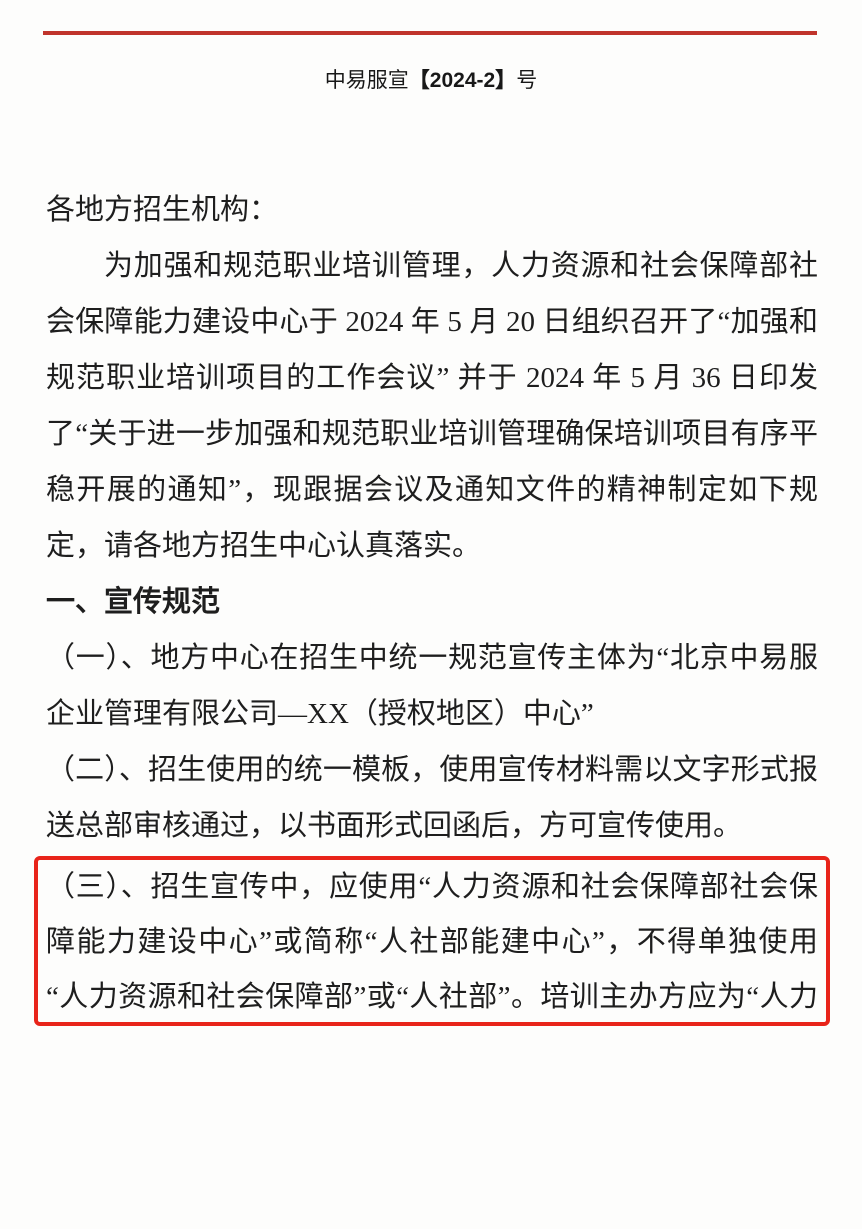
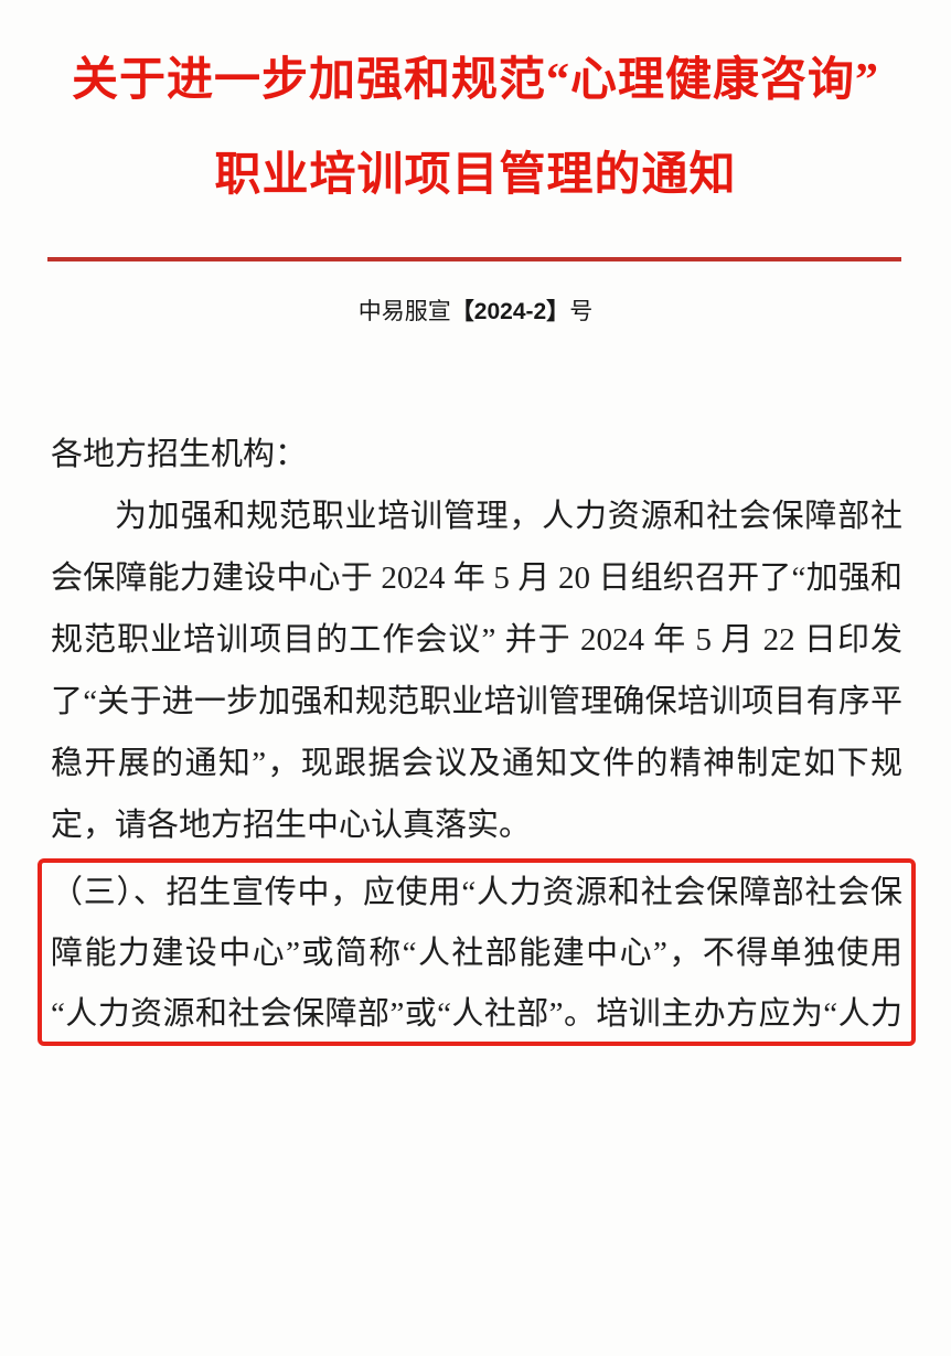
+ 关于进一步加强和规范“心理健康咨询”
+ 职业培训项目管理的通知
  中易服宣【2024-2】号
  各地方招生机构：
- 为加强和规范职业培训管理，人力资源和社会保障部社会保障能力建设中心于 2024 年 5 月 20 日组织召开了“加强和规范职业培训项目的工作会议” 并于 2024 年 5 月 36 日印发了“关于进一步加强和规范职业培训管理确保培训项目有序平稳开展的通知”，现跟据会议及通知文件的精神制定如下规定，请各地方招生中心认真落实。
+ 为加强和规范职业培训管理，人力资源和社会保障部社会保障能力建设中心于 2024 年 5 月 20 日组织召开了“加强和规范职业培训项目的工作会议” 并于 2024 年 5 月 22 日印发了“关于进一步加强和规范职业培训管理确保培训项目有序平稳开展的通知”，现跟据会议及通知文件的精神制定如下规定，请各地方招生中心认真落实。
- 一、宣传规范
- （一）、地方中心在招生中统一规范宣传主体为“北京中易服企业管理有限公司—XX（授权地区）中心”
- （二）、招生使用的统一模板，使用宣传材料需以文字形式报送总部审核通过，以书面形式回函后，方可宣传使用。
  （三）、招生宣传中，应使用“人力资源和社会保障部社会保障能力建设中心”或简称“人社部能建中心”，不得单独使用“人力资源和社会保障部”或“人社部”。培训主办方应为“人力
